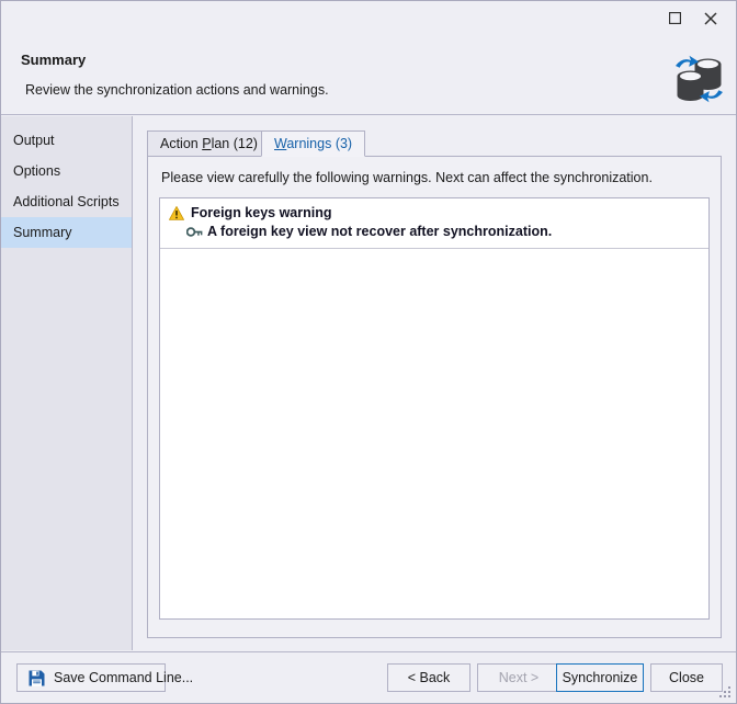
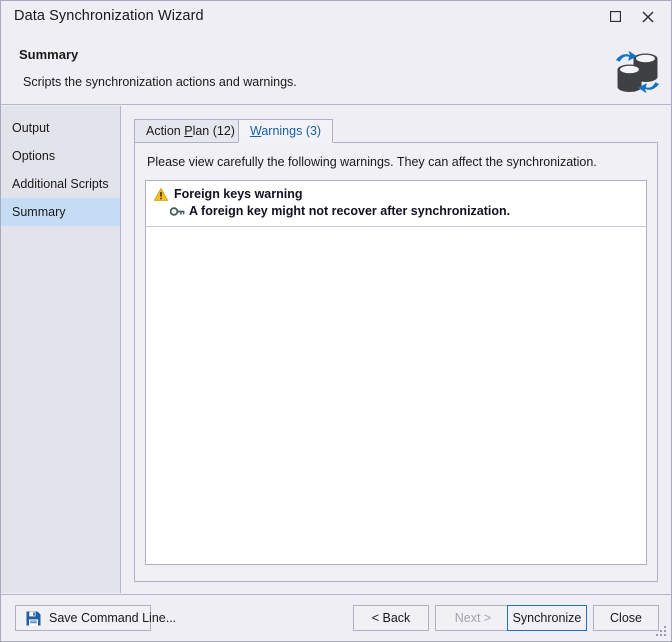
+ Data Synchronization Wizard
  Summary
- Review the synchronization actions and warnings.
+ Scripts the synchronization actions and warnings.
  Output
  Options
  Additional Scripts
  Summary
  Action Plan (12)
  Warnings (3)
- Please view carefully the following warnings. Next can affect the synchronization.
+ Please view carefully the following warnings. They can affect the synchronization.
  Foreign keys warning
- A foreign key view not recover after synchronization.
+ A foreign key might not recover after synchronization.
  Save Command Line...
  < Back
  Next >
  Synchronize
  Close
